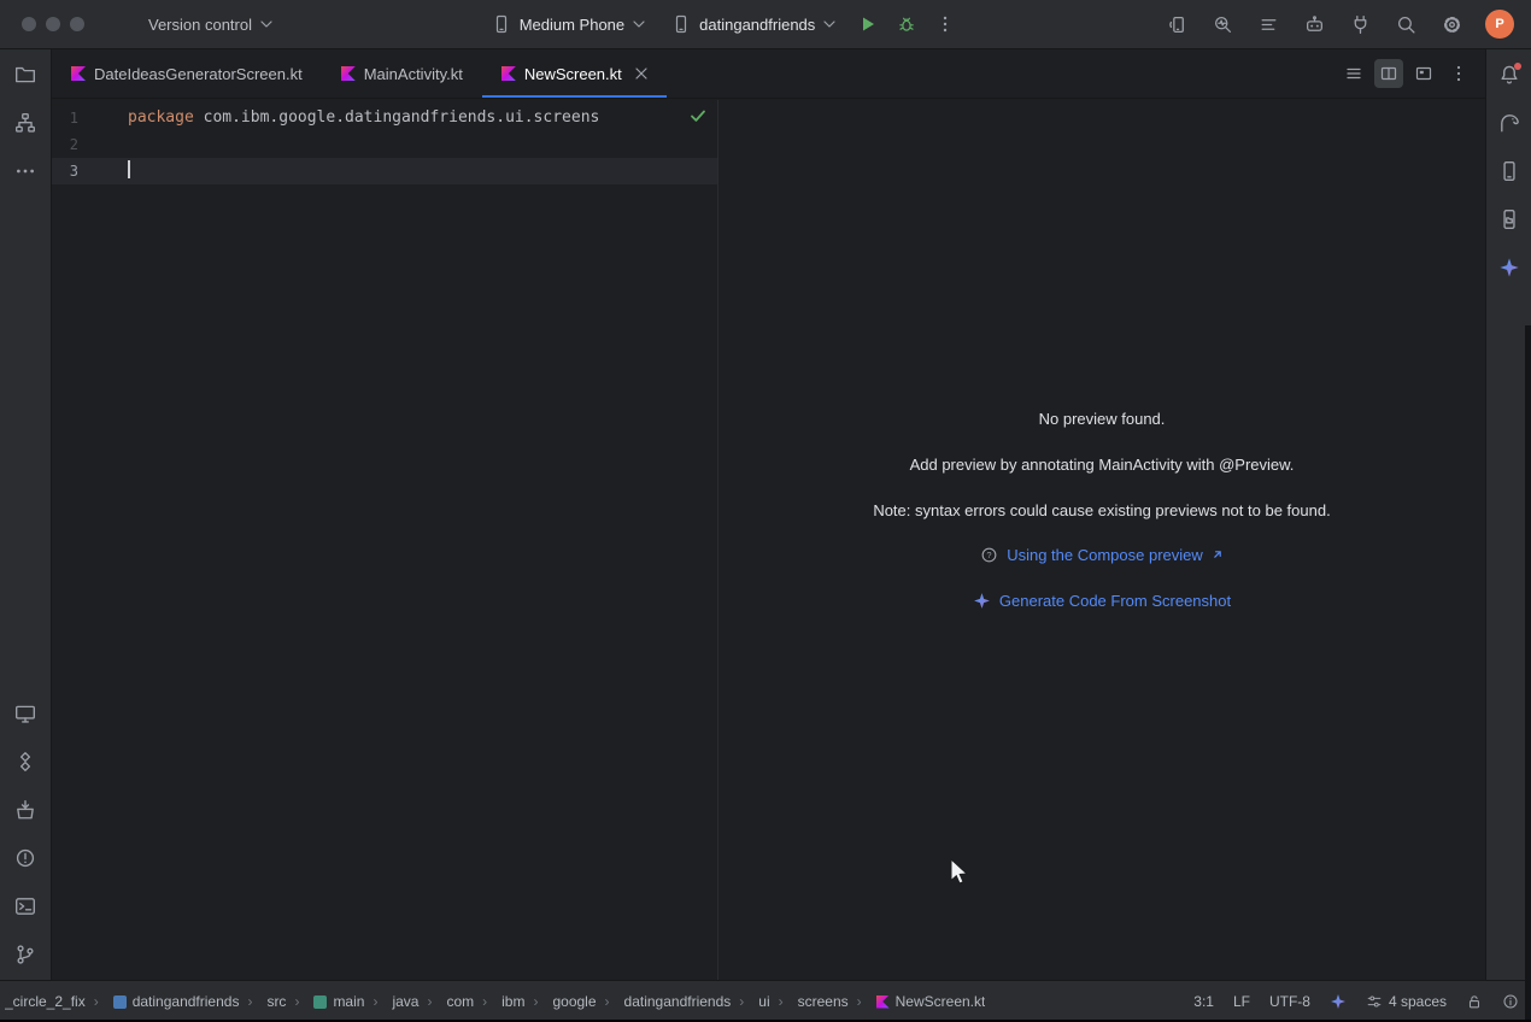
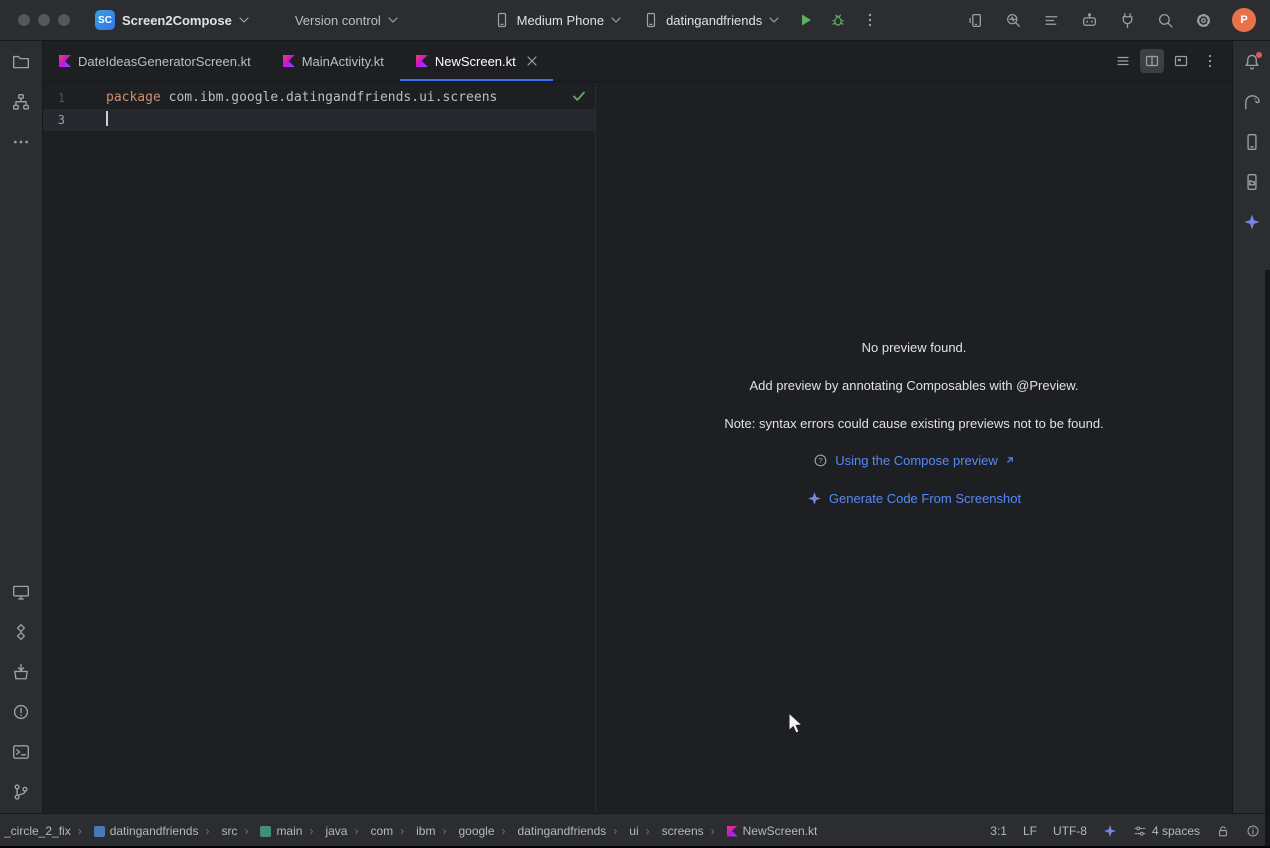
+ SC
+ Screen2Compose
  Version control
  Medium Phone
  datingandfriends
  P
  DateIdeasGeneratorScreen.kt
  MainActivity.kt
  NewScreen.kt
  1
  package com.ibm.google.datingandfriends.ui.screens
- 2
  3
  No preview found.
- Add preview by annotating MainActivity with @Preview.
+ Add preview by annotating Composables with @Preview.
  Note: syntax errors could cause existing previews not to be found.
  ?
  Using the Compose preview
  Generate Code From Screenshot
  _circle_2_fix
  datingandfriends
  src
  main
  java
  com
  ibm
  google
  datingandfriends
  ui
  screens
  NewScreen.kt
  3:1
  LF
  UTF-8
  4 spaces
